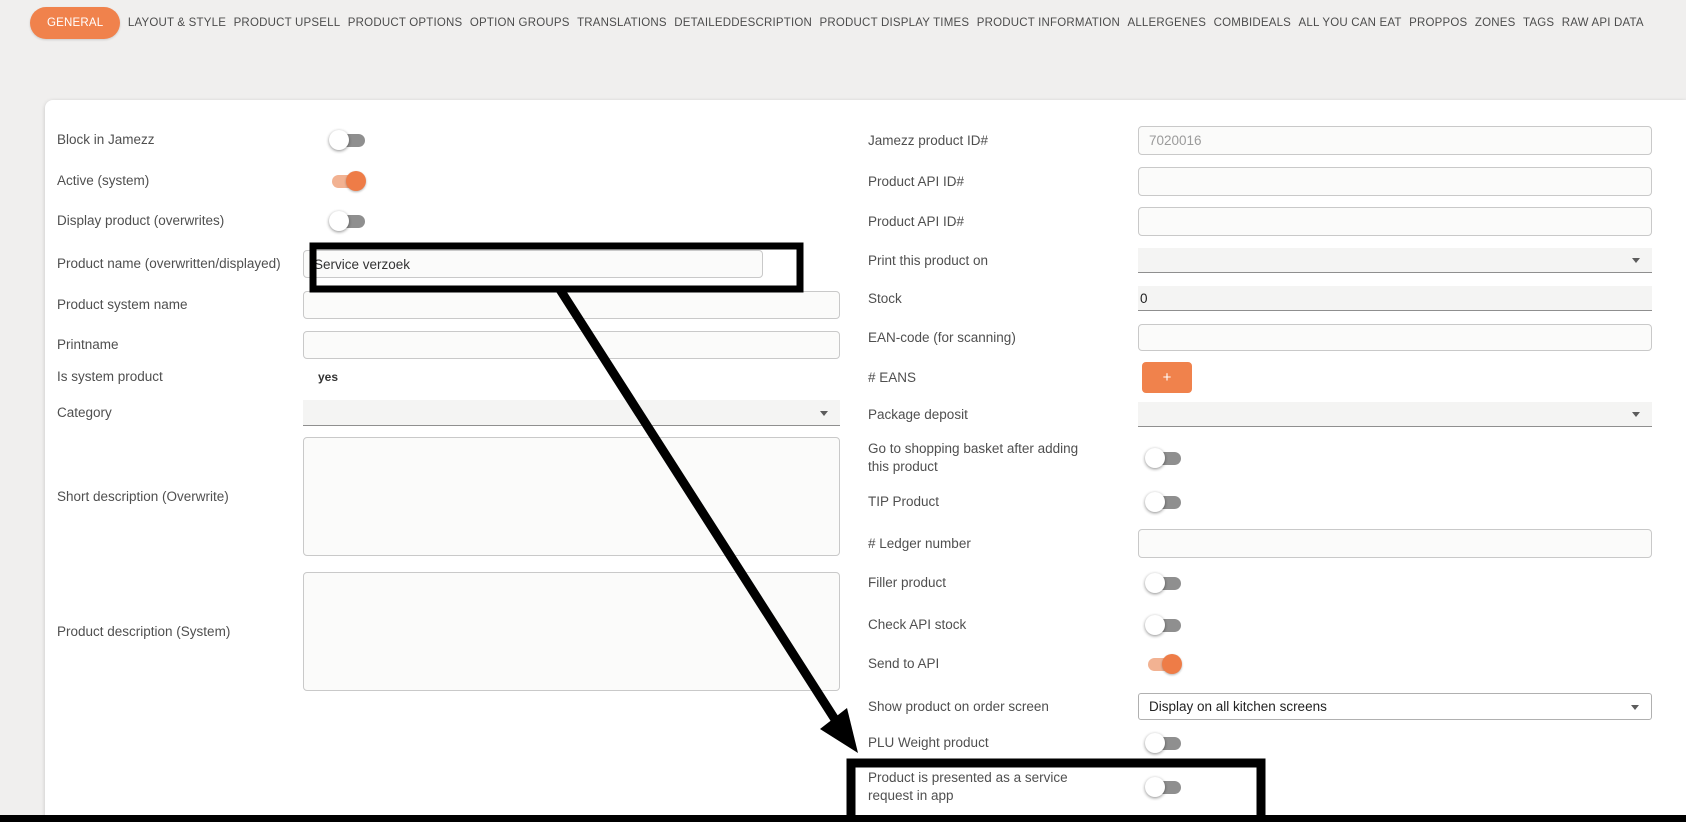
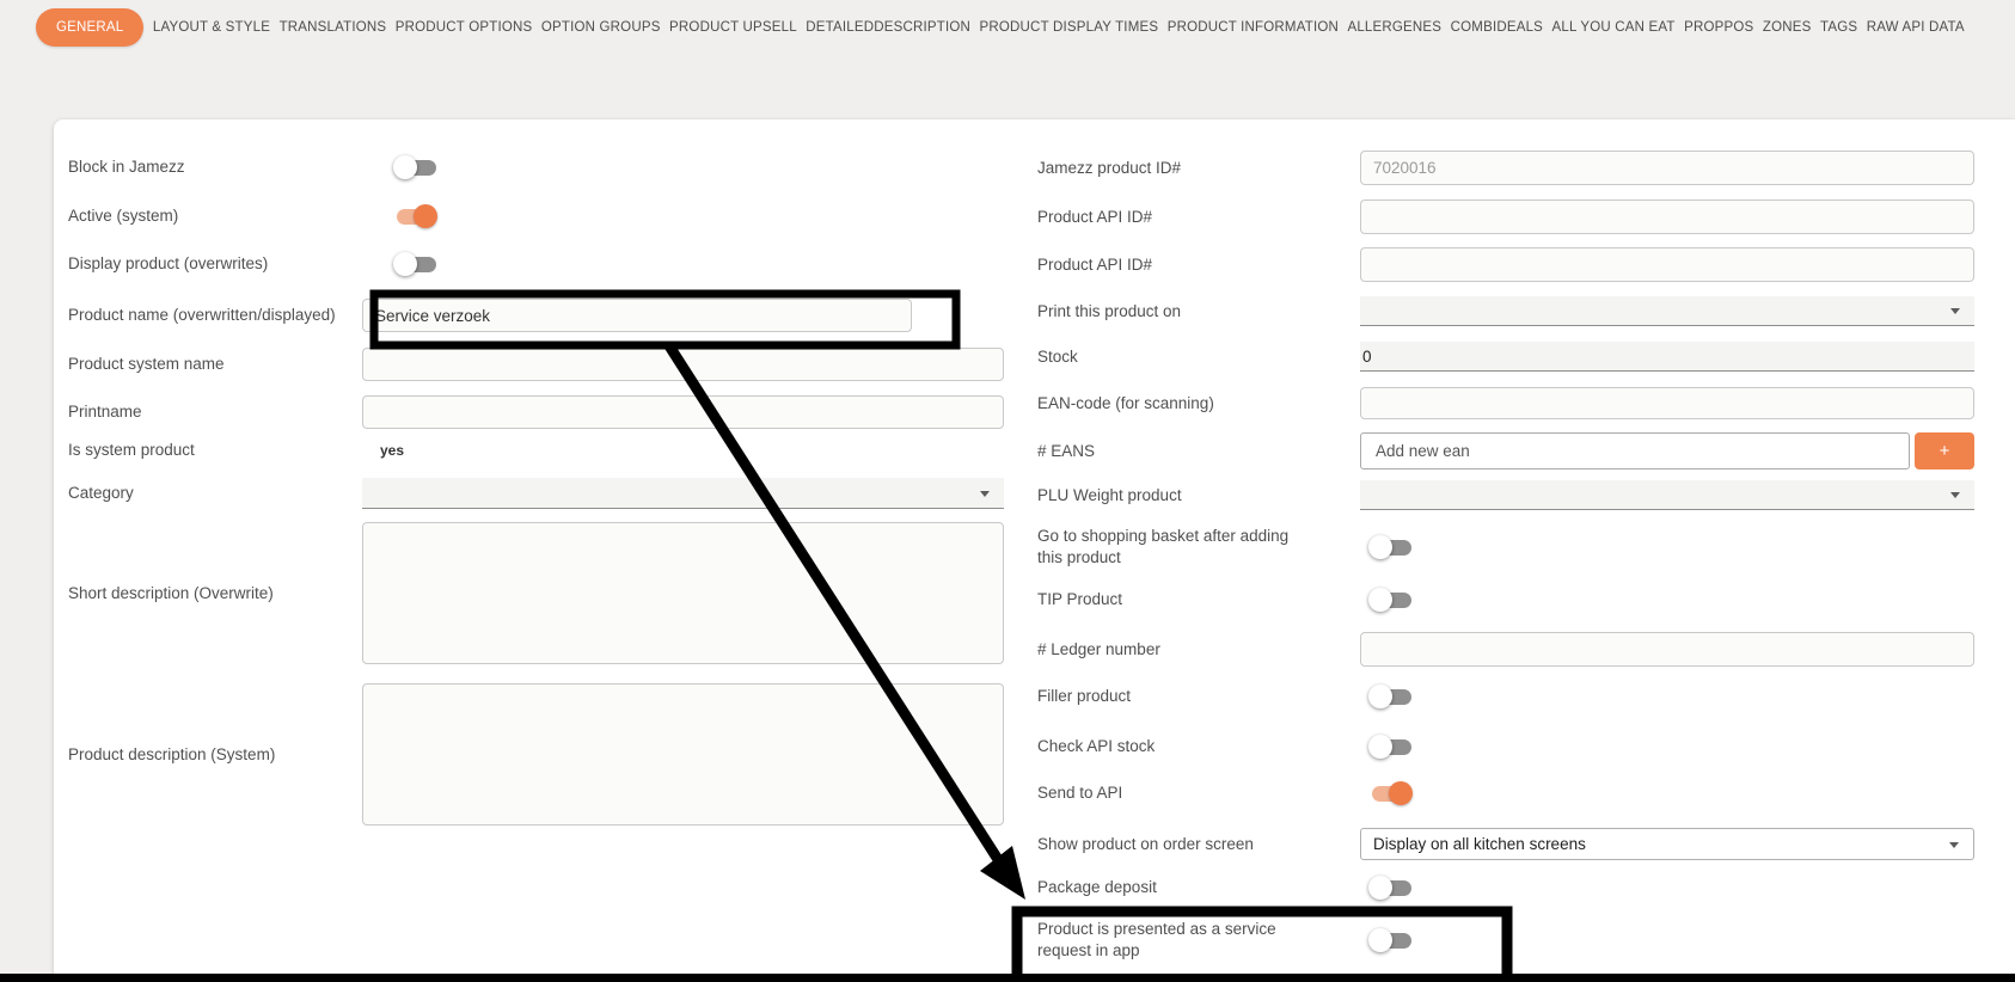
  GENERAL
  LAYOUT & STYLE
- PRODUCT UPSELL
+ TRANSLATIONS
  PRODUCT OPTIONS
  OPTION GROUPS
- TRANSLATIONS
+ PRODUCT UPSELL
  DETAILEDDESCRIPTION
  PRODUCT DISPLAY TIMES
  PRODUCT INFORMATION
  ALLERGENES
  COMBIDEALS
  ALL YOU CAN EAT
  PROPPOS
  ZONES
  TAGS
  RAW API DATA
  Block in Jamezz
  Active (system)
  Display product (overwrites)
  Product name (overwritten/displayed)
  Service verzoek
  Product system name
  Printname
  Is system product
  yes
  Category
  Short description (Overwrite)
  Product description (System)
  Jamezz product ID#
  7020016
  Product API ID#
  Product API ID#
  Print this product on
  Stock
  0
  EAN-code (for scanning)
  # EANS
+ Add new ean
  +
- Package deposit
+ PLU Weight product
  Go to shopping basket after adding this product
  TIP Product
  # Ledger number
  Filler product
  Check API stock
  Send to API
  Show product on order screen
  Display on all kitchen screens
- PLU Weight product
+ Package deposit
  Product is presented as a service request in app
